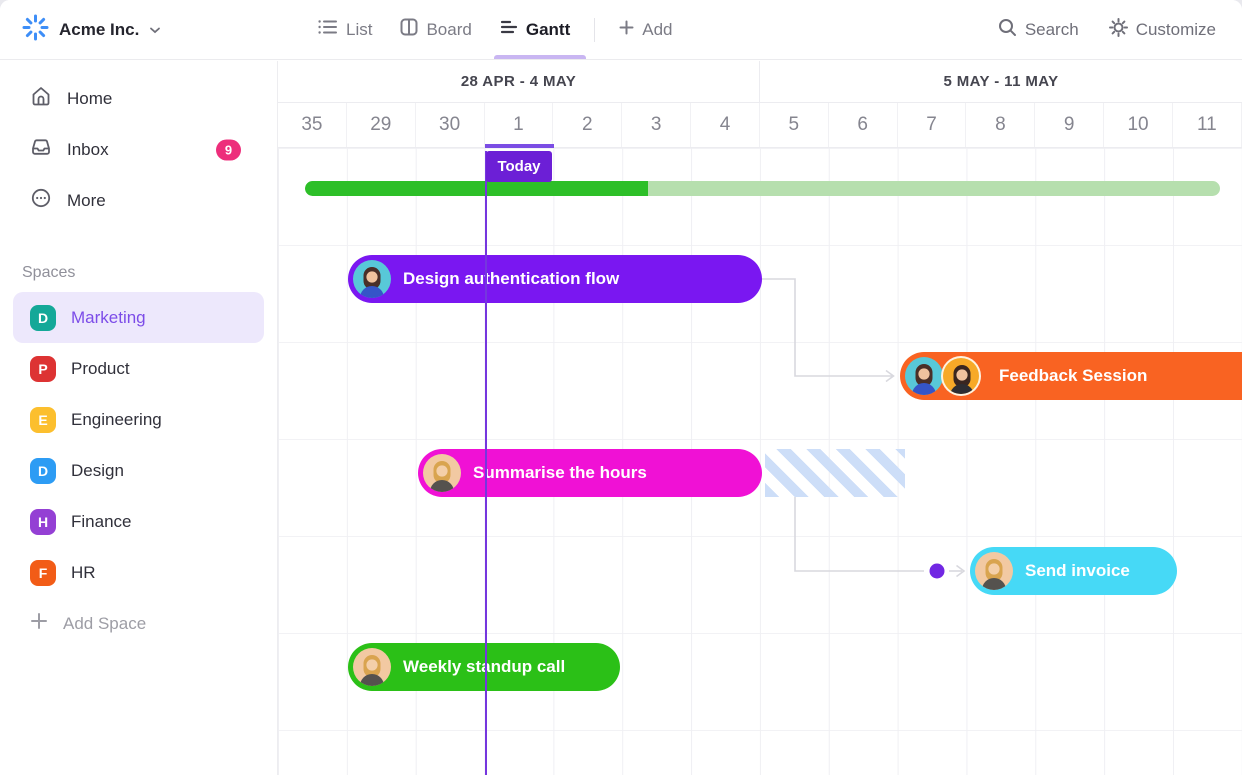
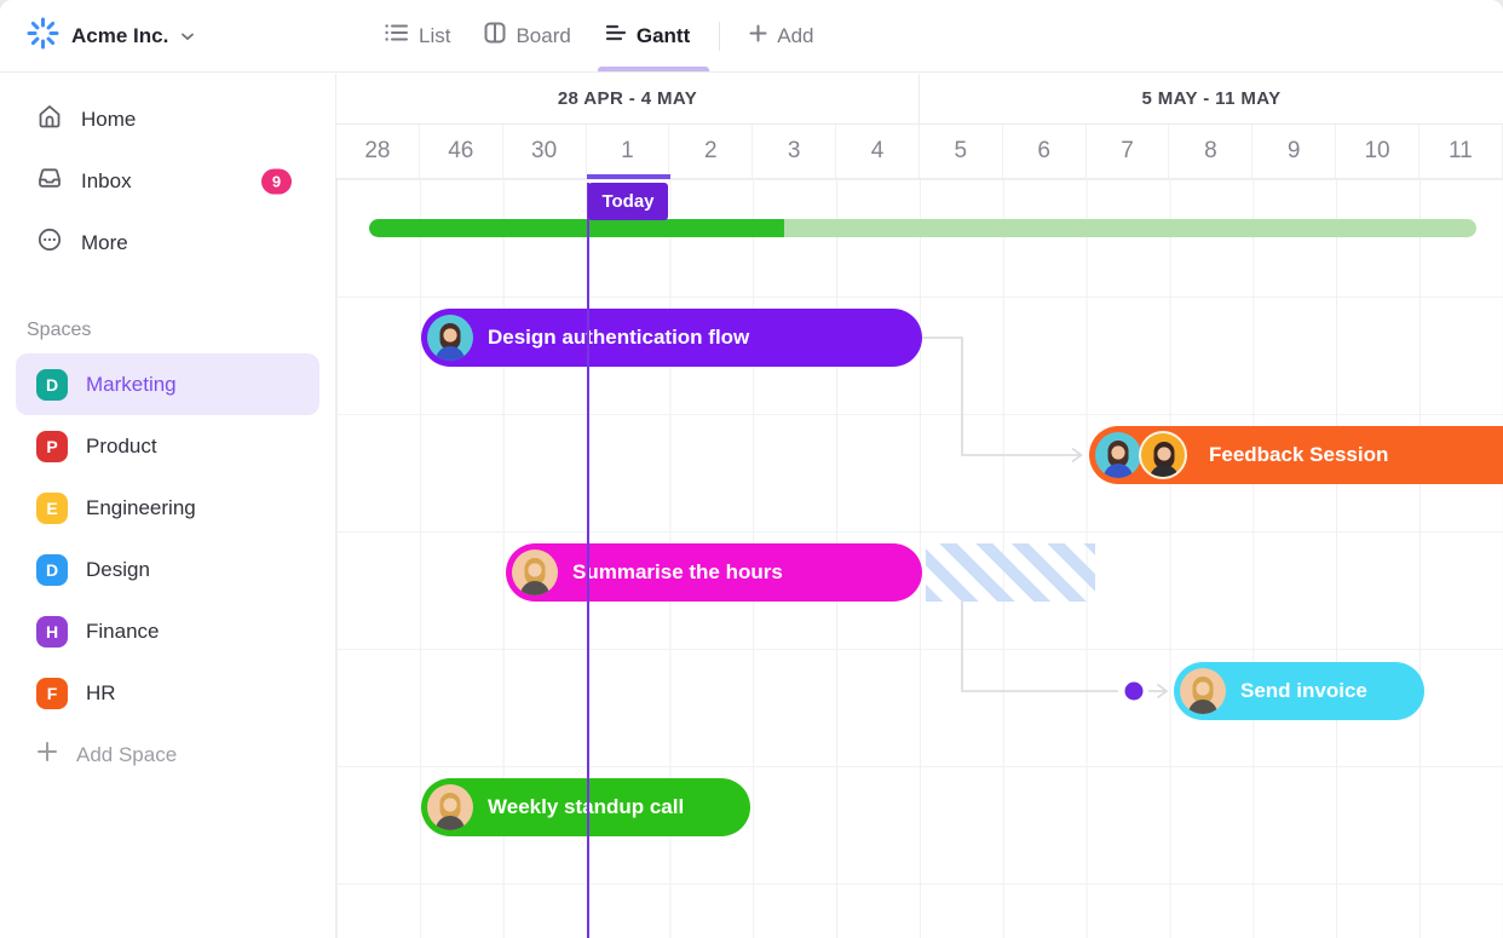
  Acme Inc.
  List
  Board
  Gantt
  Add
- Search
- Customize
  Home
  Inbox
  9
  More
  Spaces
  D
  Marketing
  P
  Product
  E
  Engineering
  D
  Design
  H
  Finance
  F
  HR
  Add Space
  28 APR - 4 MAY
  5 MAY - 11 MAY
- 35
+ 28
- 29
+ 46
  30
  1
  2
  3
  4
  5
  6
  7
  8
  9
  10
  11
  Design authentication flow
  Feedback Session
  Summarise the hours
  Send invoice
  Weekly stndup call
  Today
